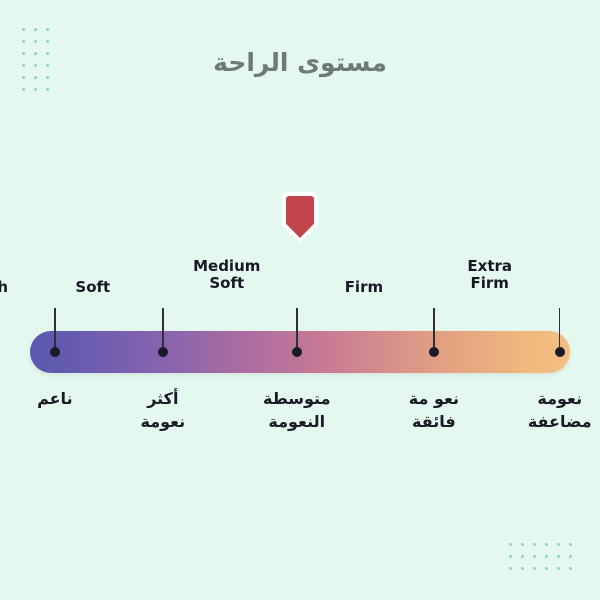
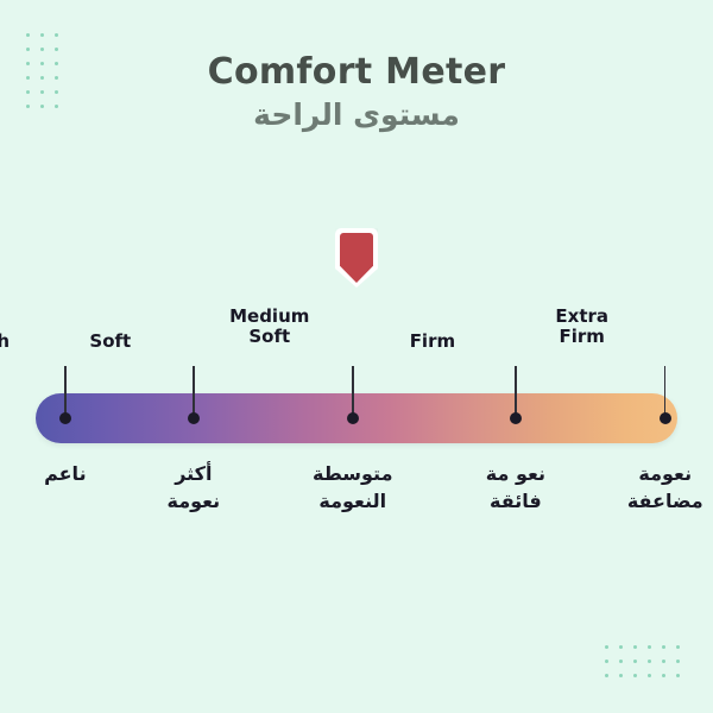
+ Comfort Meter
  مستوى الراحة
  Soft
  Medium
  Soft
  Firm
  Extra
  Firm
  ناعم
  أكثر
  نعومة
  متوسطة
  النعومة
  نعو مة
  فائقة
  نعومة
  مضاعفة
